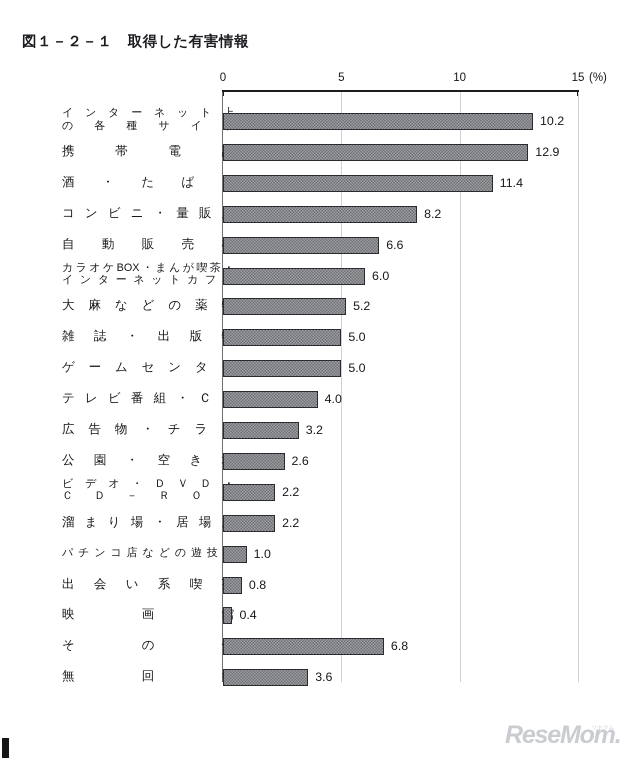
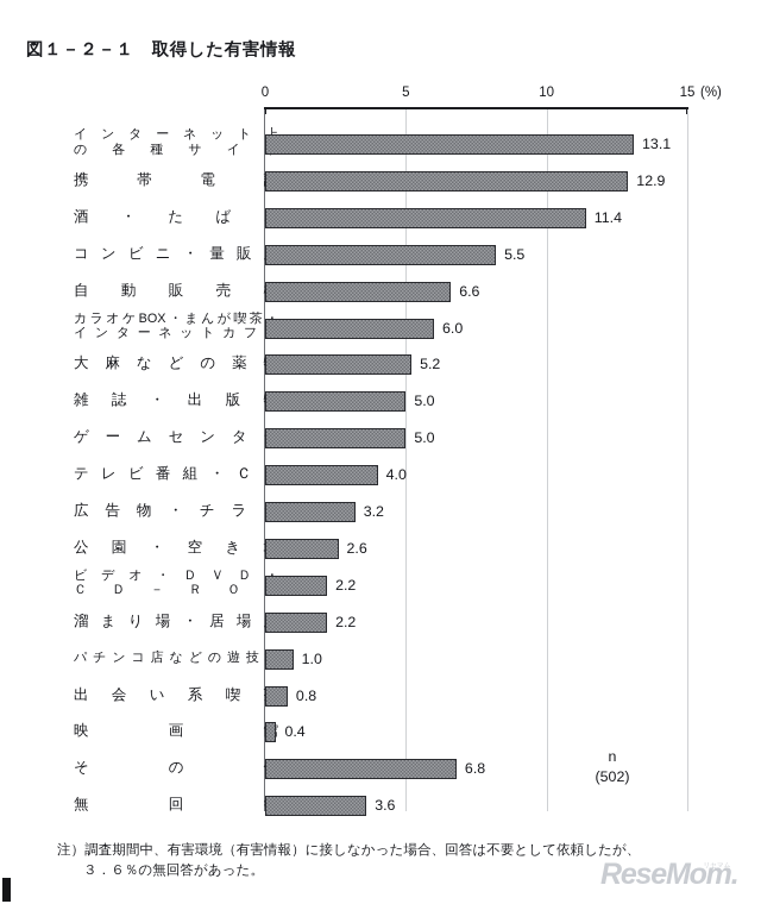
  図１－２－１ 取得した有害情報
  0
  5
  10
  15
  (%)
  インターネット
  の 各 種 サ イ
- 10.2
+ 13.1
  携 帯 電
  12.9
  酒 ・ た ば
  11.4
  コンビニ・量販
- 8.2
+ 5.5
  自 動 販 売
  6.6
  カラオケBOX・まんが喫茶
  インターネットカフ
  6.0
  大 麻 な ど の 薬
  5.2
  雑 誌 ・ 出 版
  5.0
  ゲームセンタ
  5.0
  テレビ番組・Ｃ
  4.0
  広 告 物 ・ チ ラ
  3.2
  公 園 ・ 空 き
  2.6
  ビデオ・ＤＶＤ
  ＣＤ－ＲＯ
  2.2
  溜まり場・居場
  2.2
  パチンコ店などの遊技
  1.0
  出 会 い 系 喫
  0.8
  0.4
  6.8
  3.6
+ n
+ (502)
+ 注）調査期間中、有害環境（有害情報）に接しなかった場合、回答は不要として依頼したが、
+ ３．６％の無回答があった。
  ReseMom.
